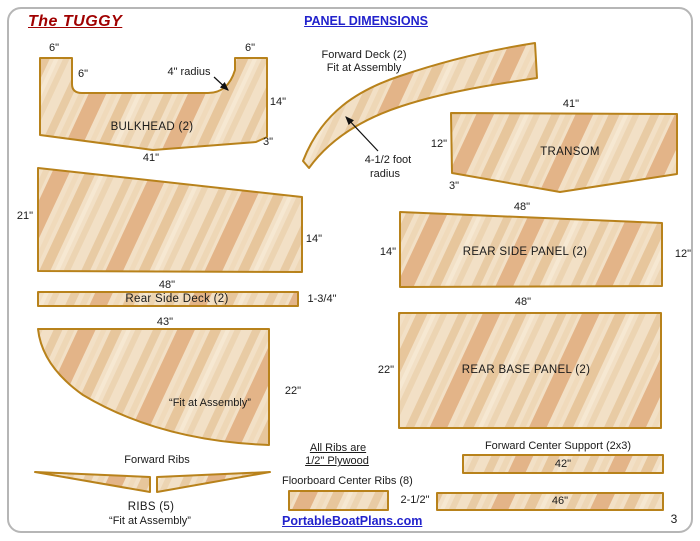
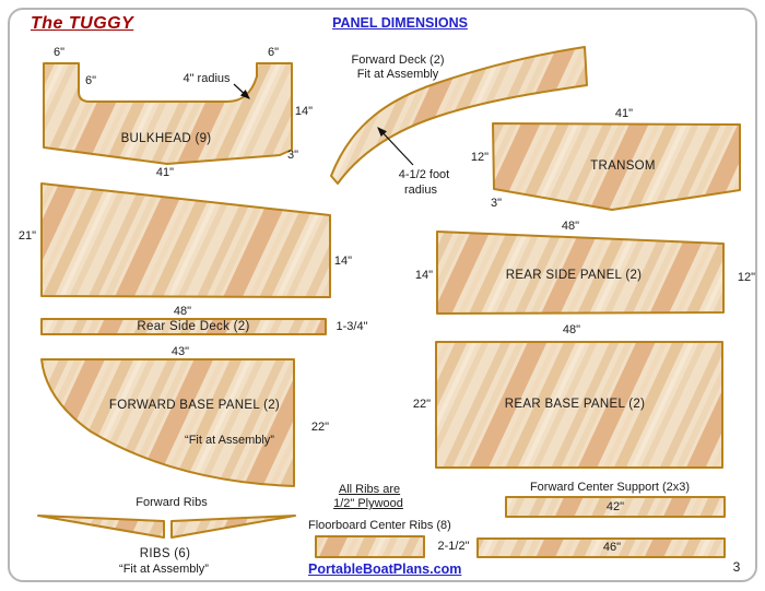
  The TUGGY
  PANEL DIMENSIONS
  6"
  6"
  6"
  4" radius
  14"
  3"
- BULKHEAD (2)
+ BULKHEAD (9)
  41"
  Forward Deck (2)
  Fit at Assembly
  4-1/2 foot
  radius
  41"
  12"
  3"
  TRANSOM
  21"
  14"
  48"
  Rear Side Deck (2)
  1-3/4"
  43"
+ FORWARD BASE PANEL (2)
  “Fit at Assembly”
  22"
  48"
  14"
  REAR SIDE PANEL (2)
  12"
  48"
  22"
  REAR BASE PANEL (2)
  Forward Ribs
- RIBS (5)
+ RIBS (6)
  “Fit at Assembly”
  All Ribs are
  1/2" Plywood
  Floorboard Center Ribs (8)
  2-1/2"
  Forward Center Support (2x3)
  42"
  46"
  PortableBoatPlans.com
  3
